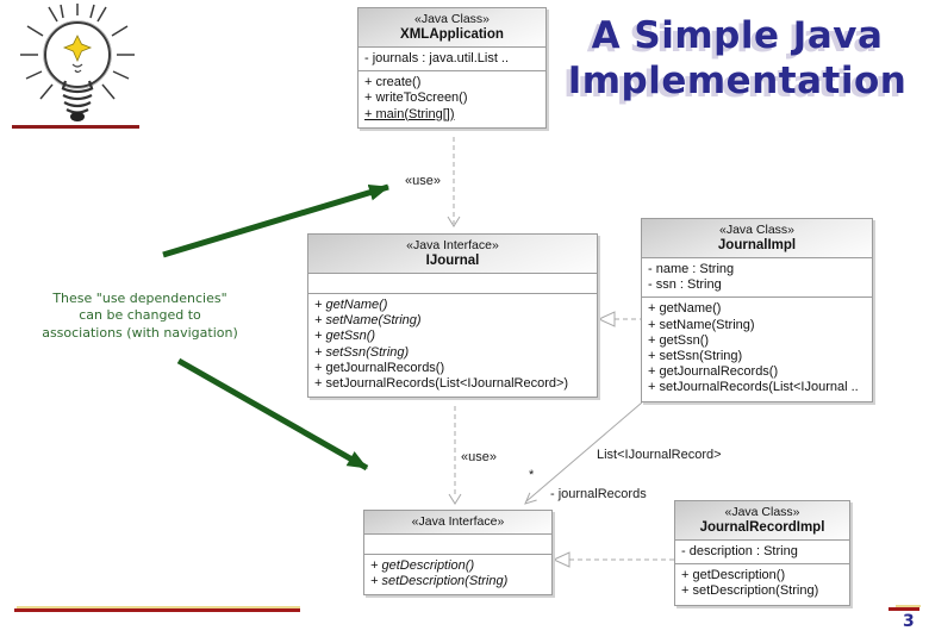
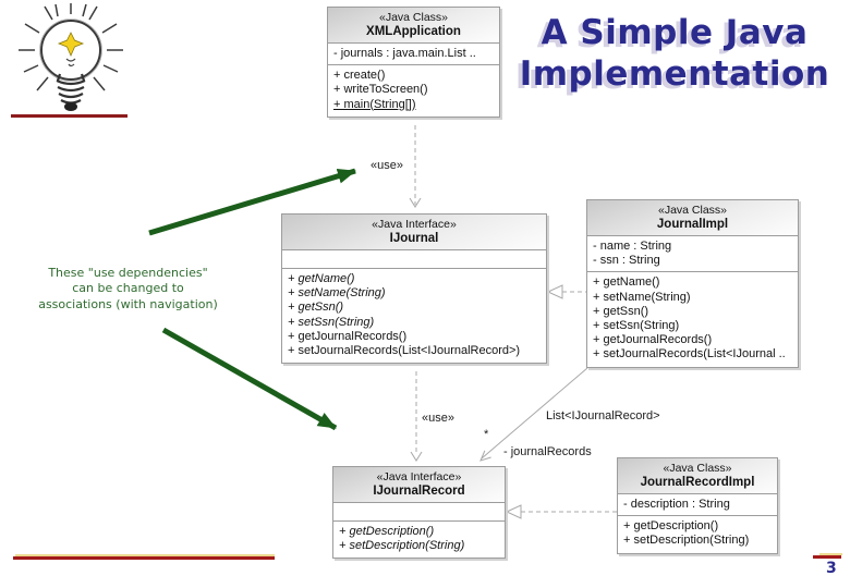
  A Simple Java
  Implementation
  These "use dependencies"
  can be changed to
  associations (with navigation)
  «Java Class»
  XMLApplication
- - journals : java.util.List ..
+ - journals : java.main.List ..
  + create()
  + writeToScreen()
  + main(String[])
  «Java Interface»
  IJournal
  + getName()
  + setName(String)
  + getSsn()
  + setSsn(String)
  + getJournalRecords()
  + setJournalRecords(List<IJournalRecord>)
  «Java Class»
  JournalImpl
  - name : String
  - ssn : String
  + getName()
  + setName(String)
  + getSsn()
  + setSsn(String)
  + getJournalRecords()
  + setJournalRecords(List<IJournal ..
  «Java Interface»
+ IJournalRecord
  + getDescription()
  + setDescription(String)
  «Java Class»
  JournalRecordImpl
  - description : String
  + getDescription()
  + setDescription(String)
  «use»
  «use»
  List<IJournalRecord>
  *
  - journalRecords
  3
